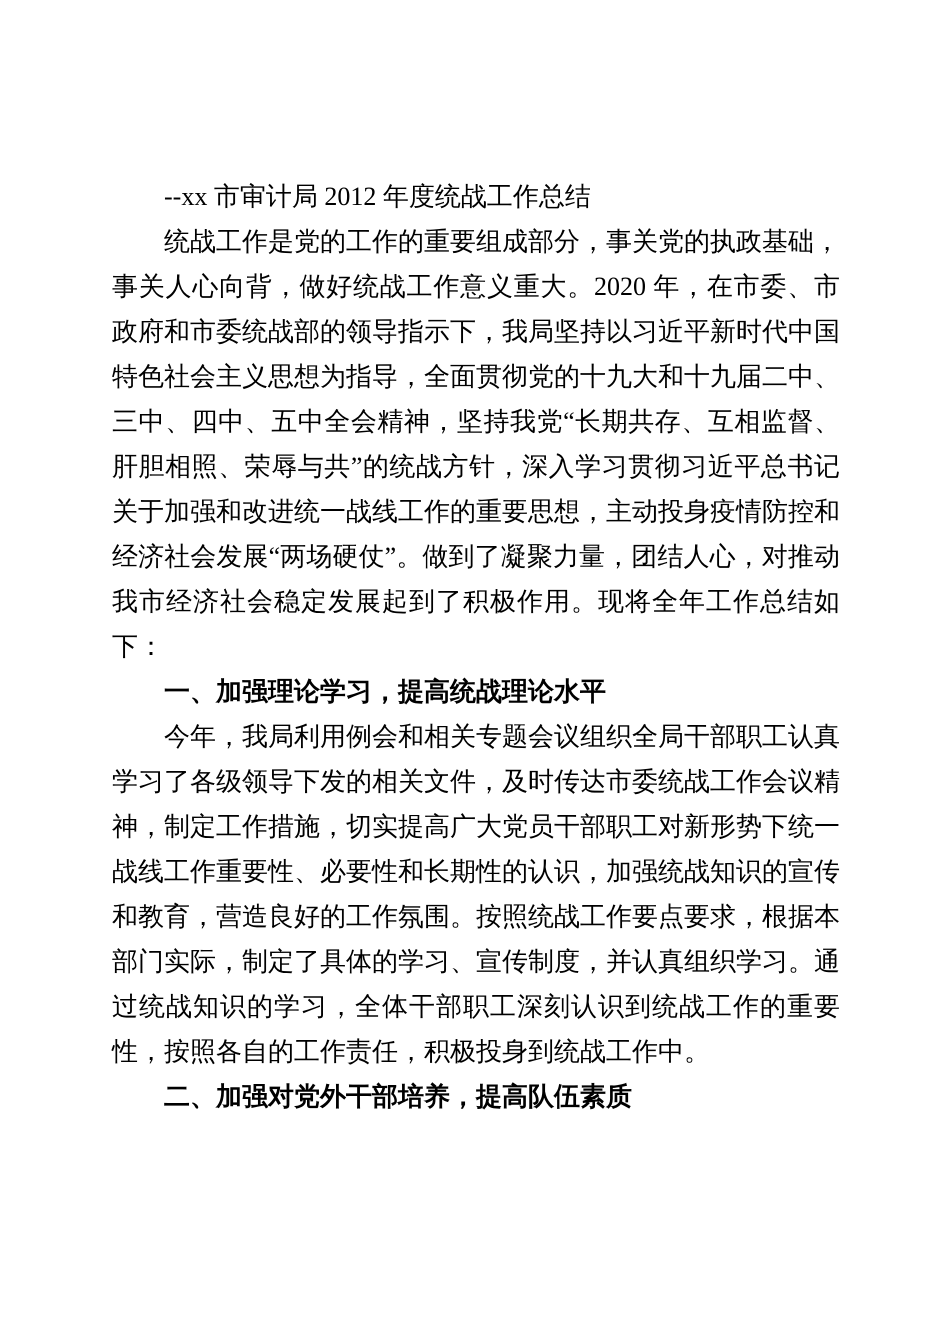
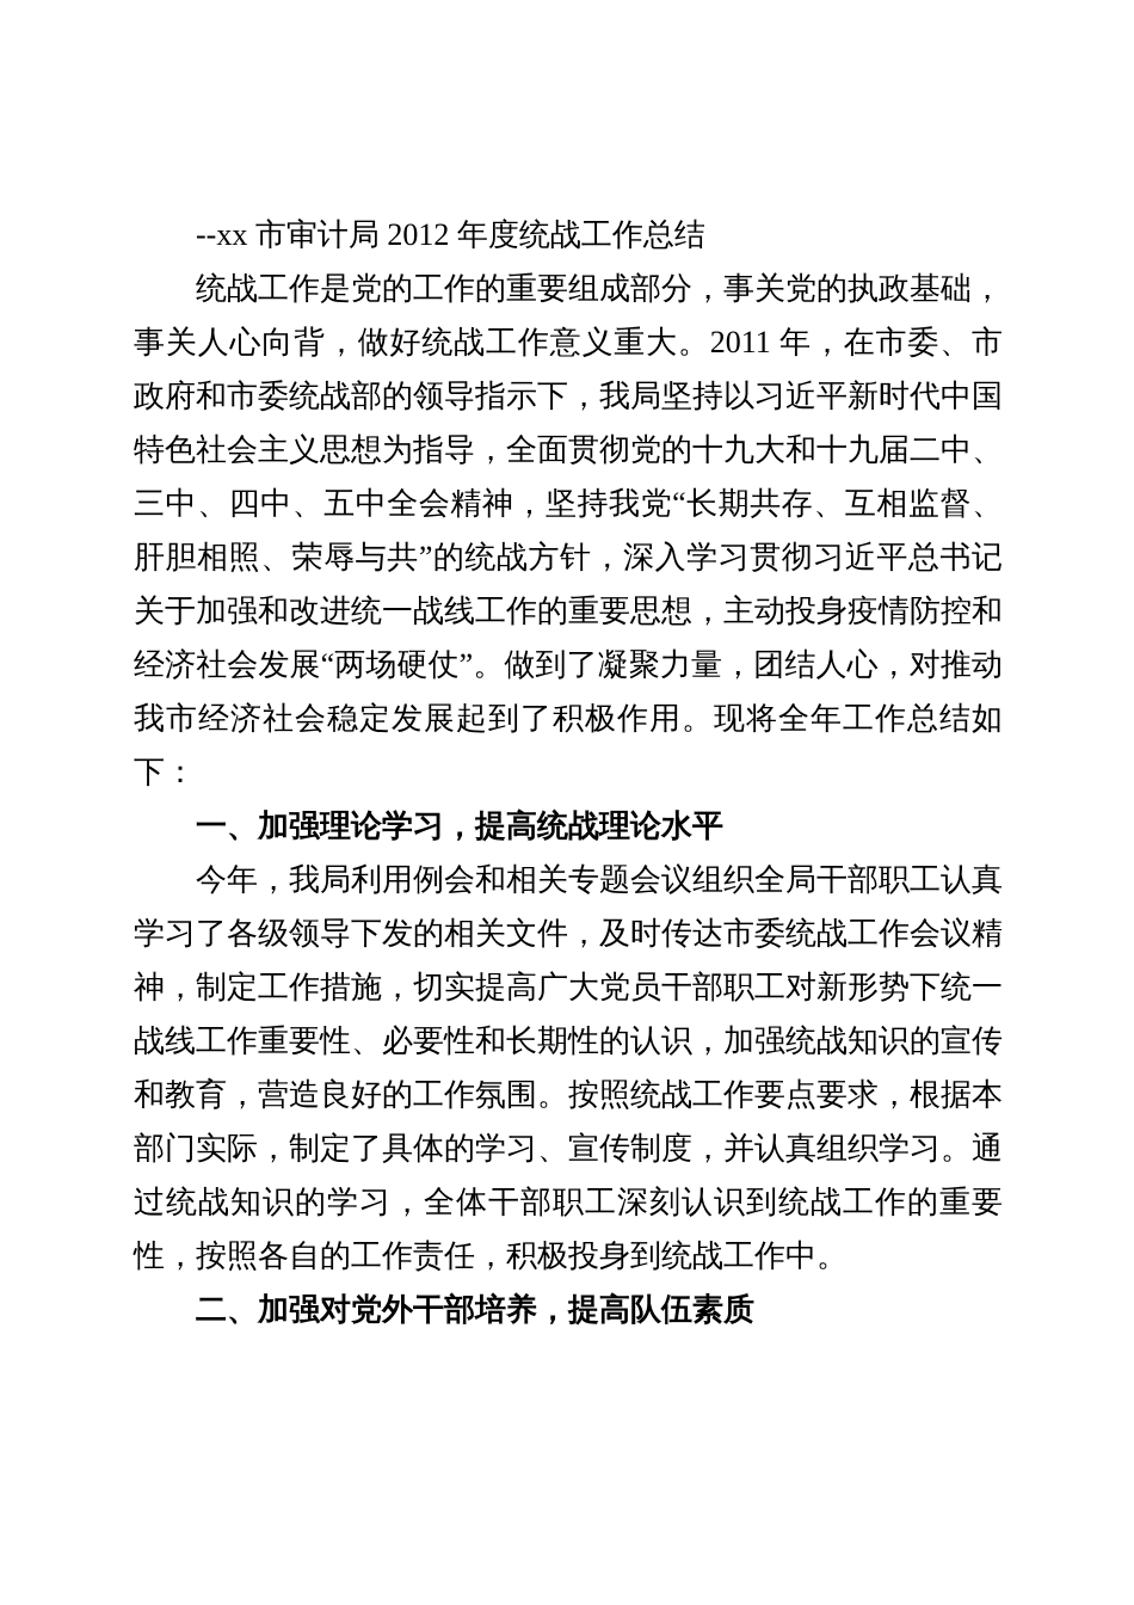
  --xx 市审计局 2012 年度统战工作总结
- 统战工作是党的工作的重要组成部分，事关党的执政基础，事关人心向背，做好统战工作意义重大。2020 年，在市委、市政府和市委统战部的领导指示下，我局坚持以习近平新时代中国特色社会主义思想为指导，全面贯彻党的十九大和十九届二中、三中、四中、五中全会精神，坚持我党“长期共存、互相监督、肝胆相照、荣辱与共”的统战方针，深入学习贯彻习近平总书记关于加强和改进统一战线工作的重要思想，主动投身疫情防控和经济社会发展“两场硬仗”。做到了凝聚力量，团结人心，对推动我市经济社会稳定发展起到了积极作用。现将全年工作总结如下：
+ 统战工作是党的工作的重要组成部分，事关党的执政基础，事关人心向背，做好统战工作意义重大。2011 年，在市委、市政府和市委统战部的领导指示下，我局坚持以习近平新时代中国特色社会主义思想为指导，全面贯彻党的十九大和十九届二中、三中、四中、五中全会精神，坚持我党“长期共存、互相监督、肝胆相照、荣辱与共”的统战方针，深入学习贯彻习近平总书记关于加强和改进统一战线工作的重要思想，主动投身疫情防控和经济社会发展“两场硬仗”。做到了凝聚力量，团结人心，对推动我市经济社会稳定发展起到了积极作用。现将全年工作总结如下：
  一、加强理论学习，提高统战理论水平
  今年，我局利用例会和相关专题会议组织全局干部职工认真学习了各级领导下发的相关文件，及时传达市委统战工作会议精神，制定工作措施，切实提高广大党员干部职工对新形势下统一战线工作重要性、必要性和长期性的认识，加强统战知识的宣传和教育，营造良好的工作氛围。按照统战工作要点要求，根据本部门实际，制定了具体的学习、宣传制度，并认真组织学习。通过统战知识的学习，全体干部职工深刻认识到统战工作的重要性，按照各自的工作责任，积极投身到统战工作中。
  二、加强对党外干部培养，提高队伍素质
